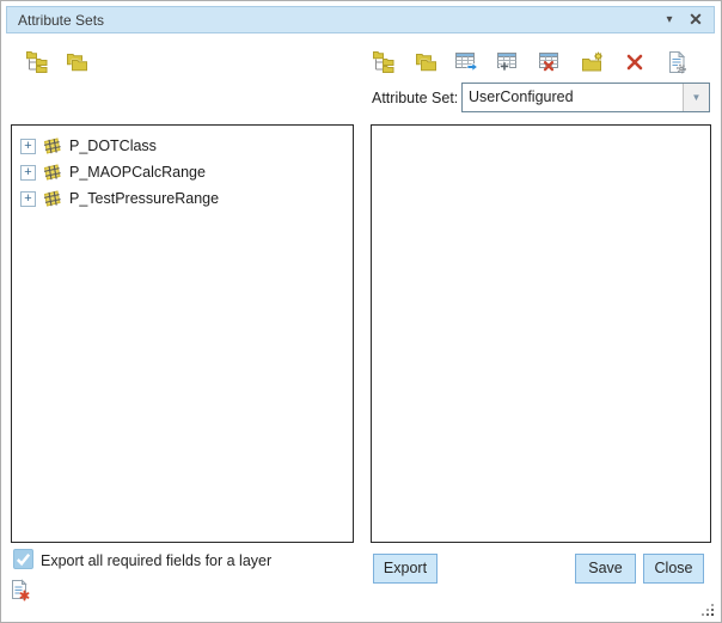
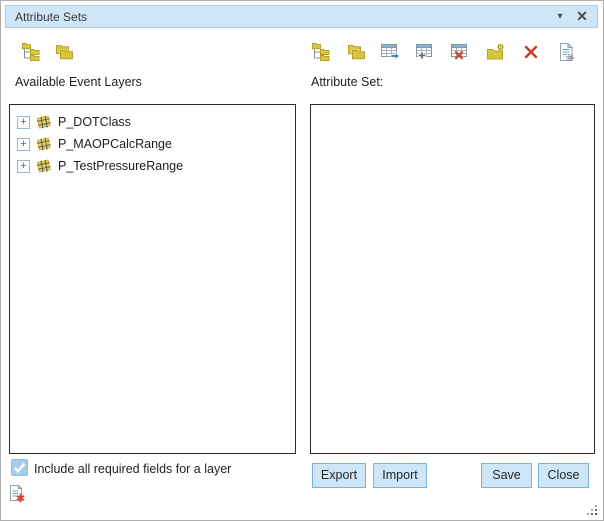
  Attribute Sets
  ▾
  ✕
+ Available Event Layers
  Attribute Set:
- UserConfigured
- ▼
  +
  P_DOTClass
  +
  P_MAOPCalcRange
  +
  P_TestPressureRange
- Export all required fields for a layer
+ Include all required fields for a layer
  Export
+ Import
  Save
  Close
